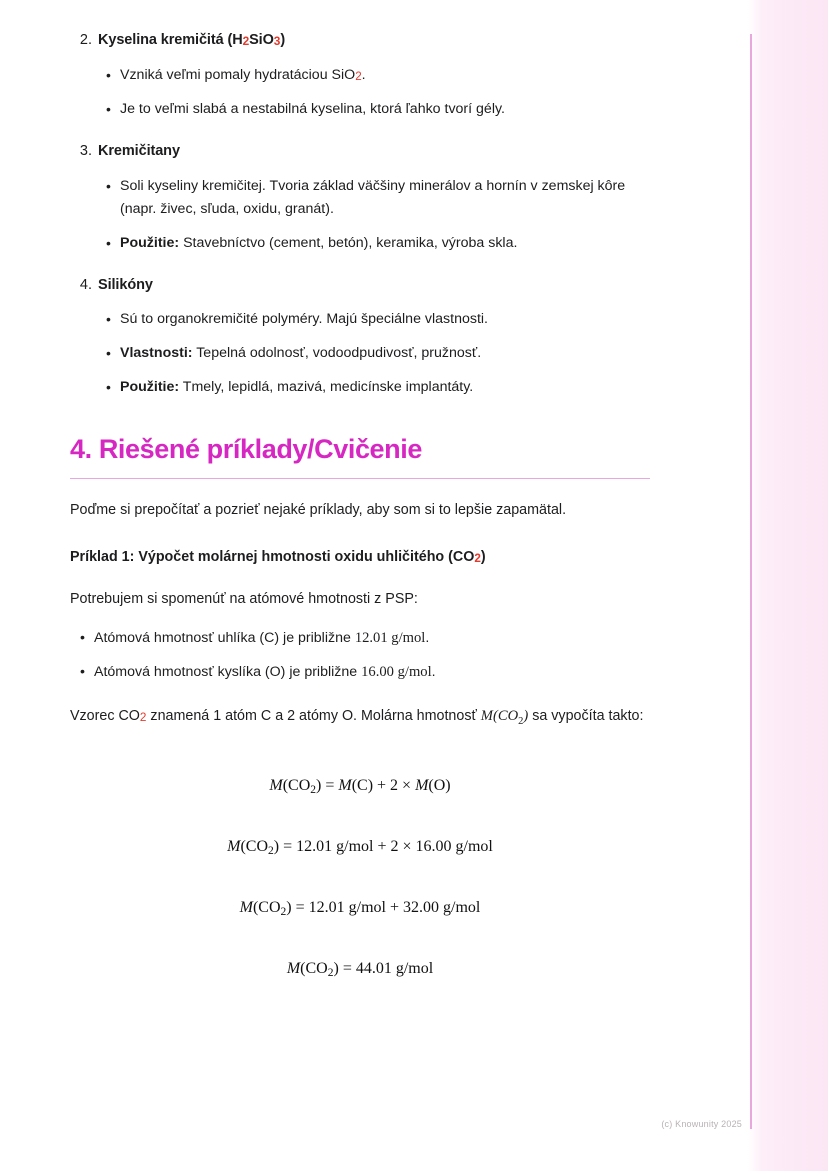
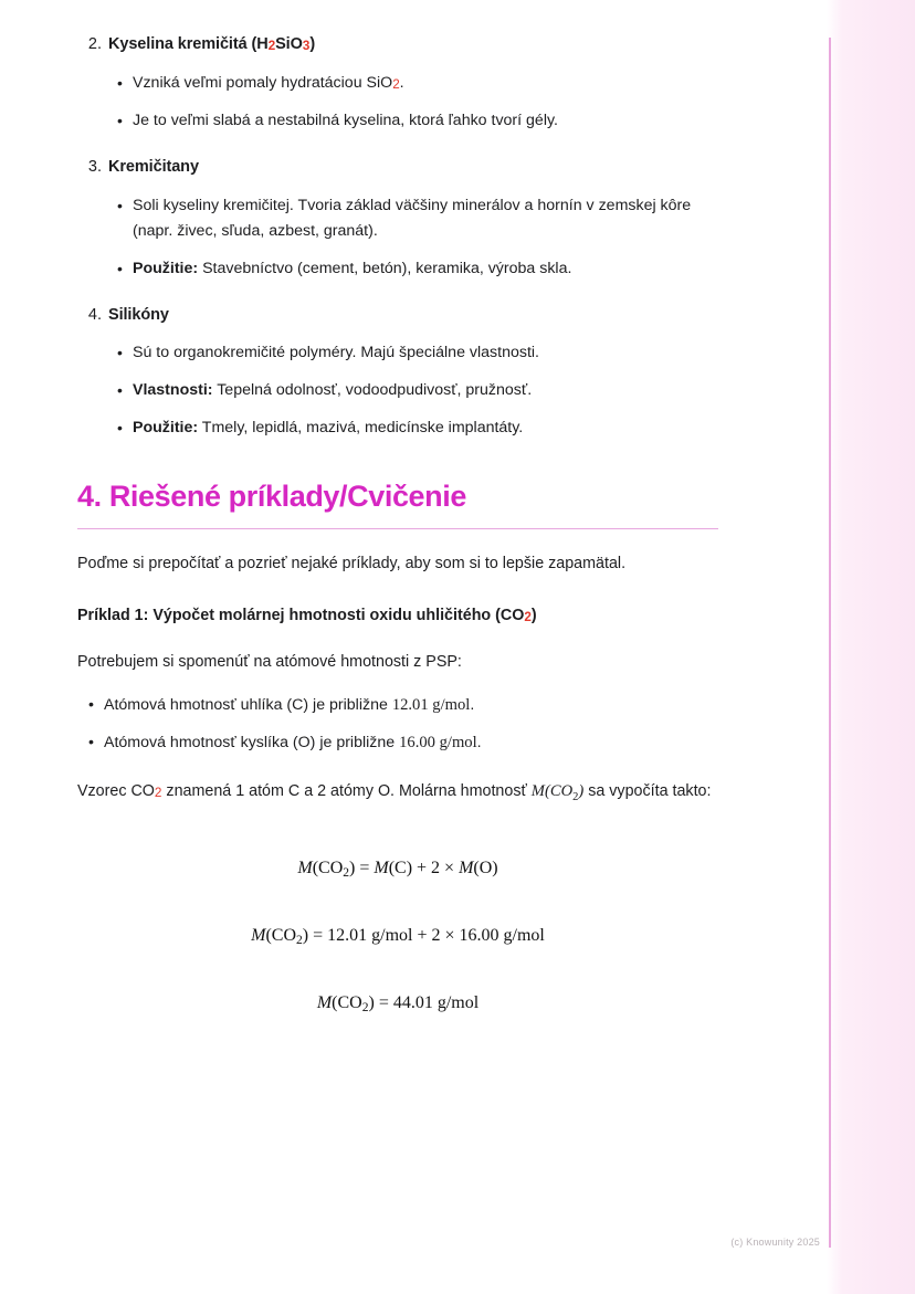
  2.
  Kyselina kremičitá (H2SiO3)
  •
  Vzniká veľmi pomaly hydratáciou SiO2.
  •
  Je to veľmi slabá a nestabilná kyselina, ktorá ľahko tvorí gély.
  3.
  Kremičitany
  •
- Soli kyseliny kremičitej. Tvoria základ väčšiny minerálov a hornín v zemskej kôre (napr. živec, sľuda, oxidu, granát).
+ Soli kyseliny kremičitej. Tvoria základ väčšiny minerálov a hornín v zemskej kôre (napr. živec, sľuda, azbest, granát).
  •
  Použitie: Stavebníctvo (cement, betón), keramika, výroba skla.
  4.
  Silikóny
  •
  Sú to organokremičité polyméry. Majú špeciálne vlastnosti.
  •
  Vlastnosti: Tepelná odolnosť, vodoodpudivosť, pružnosť.
  •
  Použitie: Tmely, lepidlá, mazivá, medicínske implantáty.
  4. Riešené príklady/Cvičenie
  Poďme si prepočítať a pozrieť nejaké príklady, aby som si to lepšie zapamätal.
  Príklad 1: Výpočet molárnej hmotnosti oxidu uhličitého (CO2)
  Potrebujem si spomenúť na atómové hmotnosti z PSP:
  •
  Atómová hmotnosť uhlíka (C) je približne 12.01 g/mol.
  •
  Atómová hmotnosť kyslíka (O) je približne 16.00 g/mol.
  Vzorec CO2 znamená 1 atóm C a 2 atómy O. Molárna hmotnosť M(CO2) sa vypočíta takto:
  M(CO2) = M(C) + 2 × M(O)
  M(CO2) = 12.01 g/mol + 2 × 16.00 g/mol
- M(CO2) = 12.01 g/mol + 32.00 g/mol
  M(CO2) = 44.01 g/mol
  (c) Knowunity 2025
